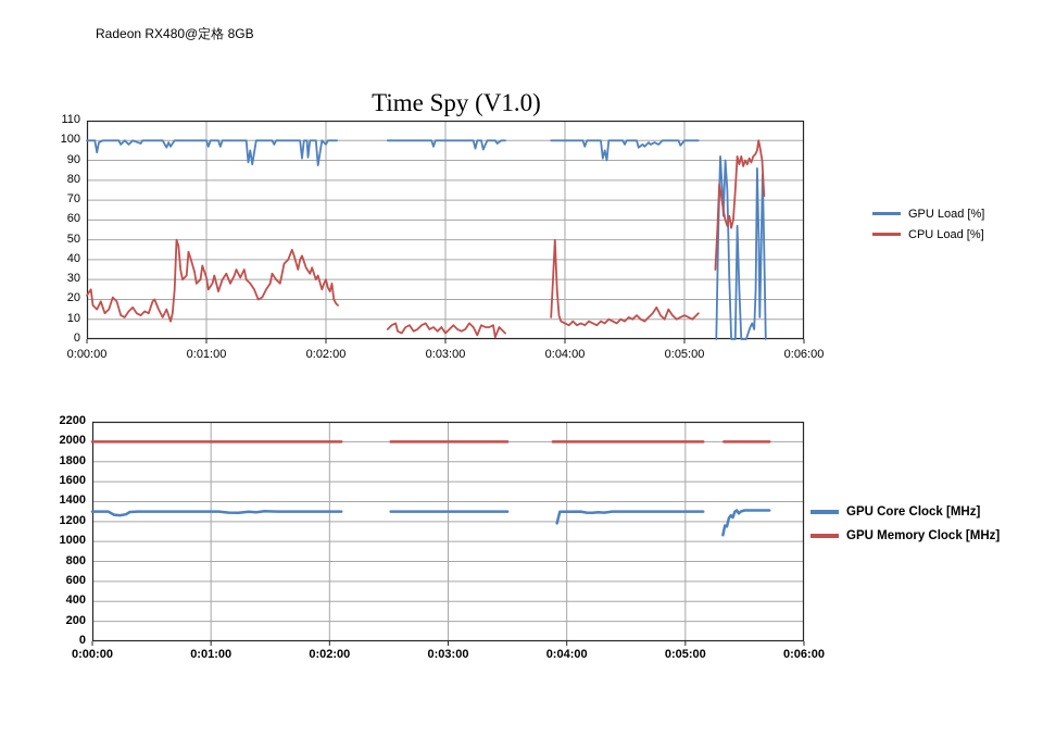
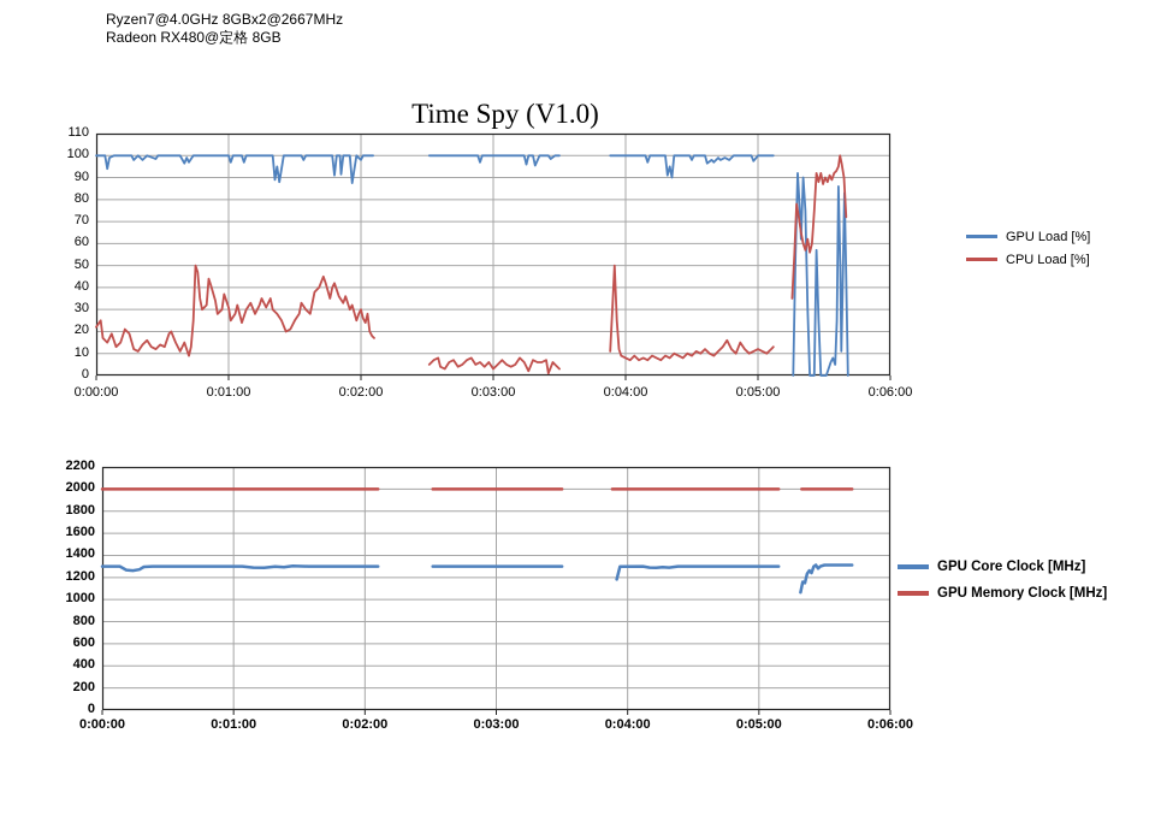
+ Ryzen7@4.0GHz 8GBx2@2667MHz
  Radeon RX480@定格 8GB
  Time Spy (V1.0)
  GPU Load [%]
  CPU Load [%]
  GPU Core Clock [MHz]
  GPU Memory Clock [MHz]
  0
  10
  20
  30
  40
  50
  60
  70
  80
  90
  100
  110
  0:00:00
  0:01:00
  0:02:00
  0:03:00
  0:04:00
  0:05:00
  0:06:00
  0
  200
  400
  600
  800
  1000
  1200
  1400
  1600
  1800
  2000
  2200
  0:00:00
  0:01:00
  0:02:00
  0:03:00
  0:04:00
  0:05:00
  0:06:00
